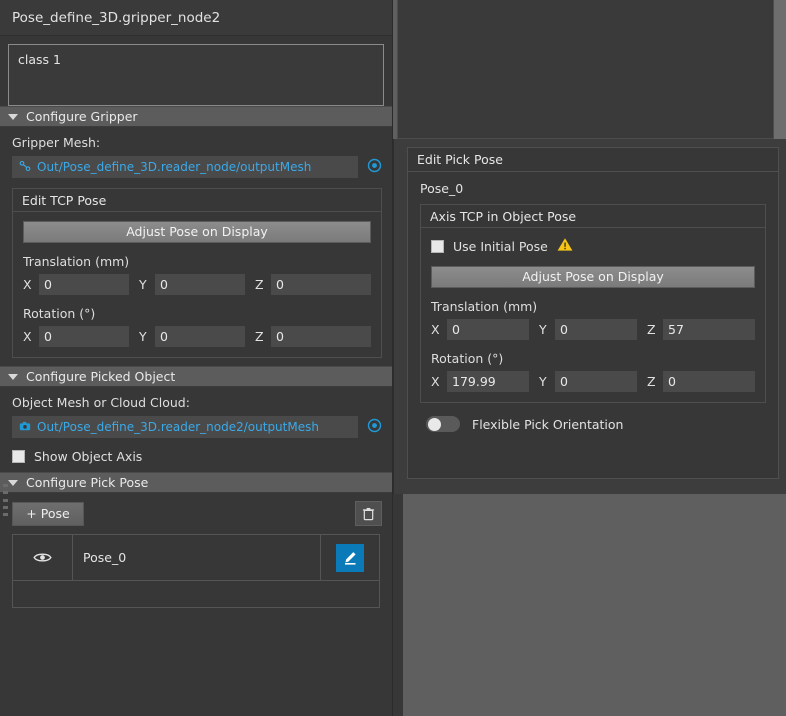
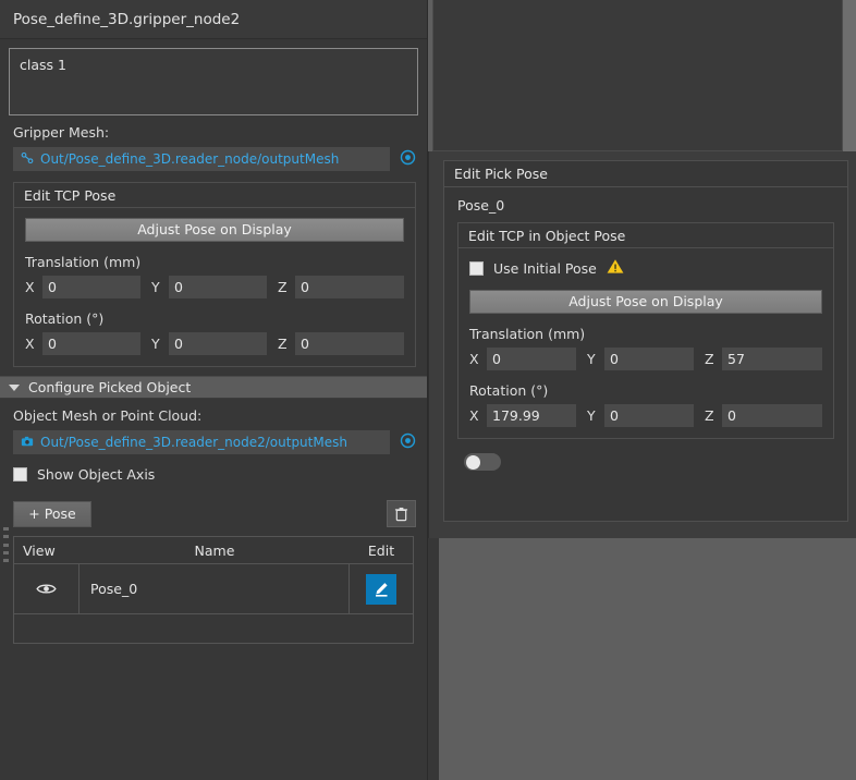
  Pose_define_3D.gripper_node2
  class 1
- Configure Gripper
  Gripper Mesh:
  Out/Pose_define_3D.reader_node/outputMesh
  Edit TCP Pose
  Adjust Pose on Display
  Translation (mm)
  X
  0
  Y
  0
  Z
  0
  Rotation (°)
  X
  0
  Y
  0
  Z
  0
  Configure Picked Object
- Object Mesh or Cloud Cloud:
+ Object Mesh or Point Cloud:
  Out/Pose_define_3D.reader_node2/outputMesh
  Show Object Axis
- Configure Pick Pose
  + Pose
+ View
+ Name
+ Edit
  Pose_0
  Edit Pick Pose
  Pose_0
- Axis TCP in Object Pose
+ Edit TCP in Object Pose
  Use Initial Pose
  Adjust Pose on Display
  Translation (mm)
  X
  0
  Y
  0
  Z
  57
  Rotation (°)
  X
  179.99
  Y
  0
  Z
  0
- Flexible Pick Orientation
